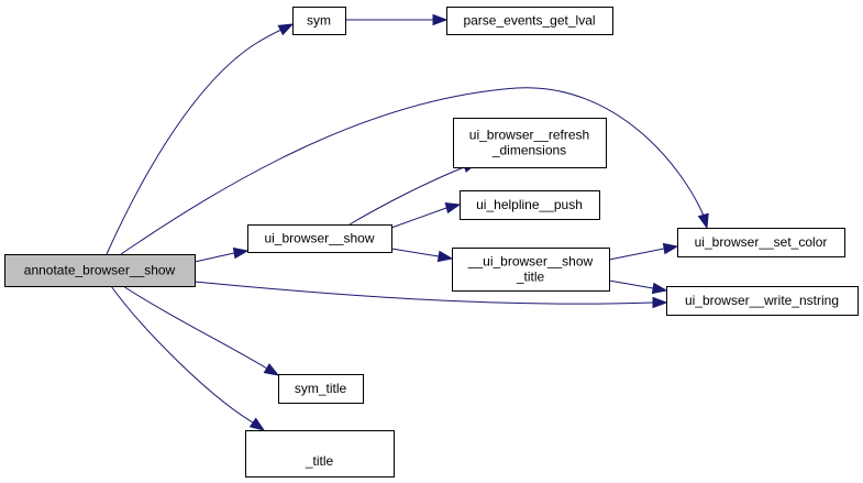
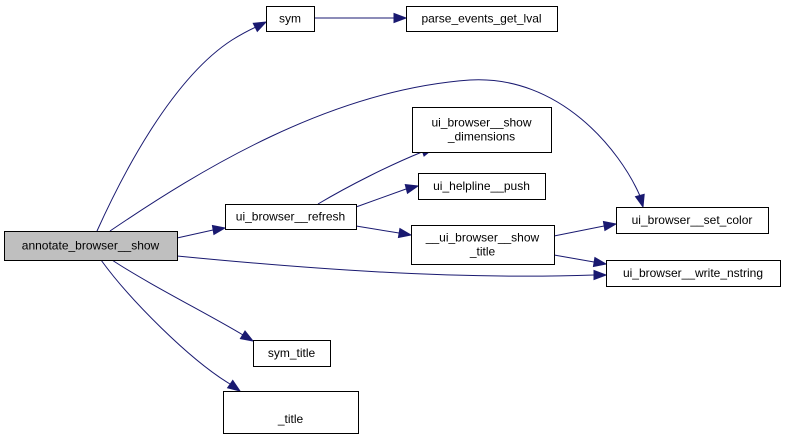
  annotate_browser__show
  sym
  parse_events_get_lval
- ui_browser__refresh
+ ui_browser__show
  _dimensions
  ui_helpline__push
- ui_browser__show
+ ui_browser__refresh
  __ui_browser__show
  _title
  ui_browser__set_color
  ui_browser__write_nstring
  sym_title
  _title
